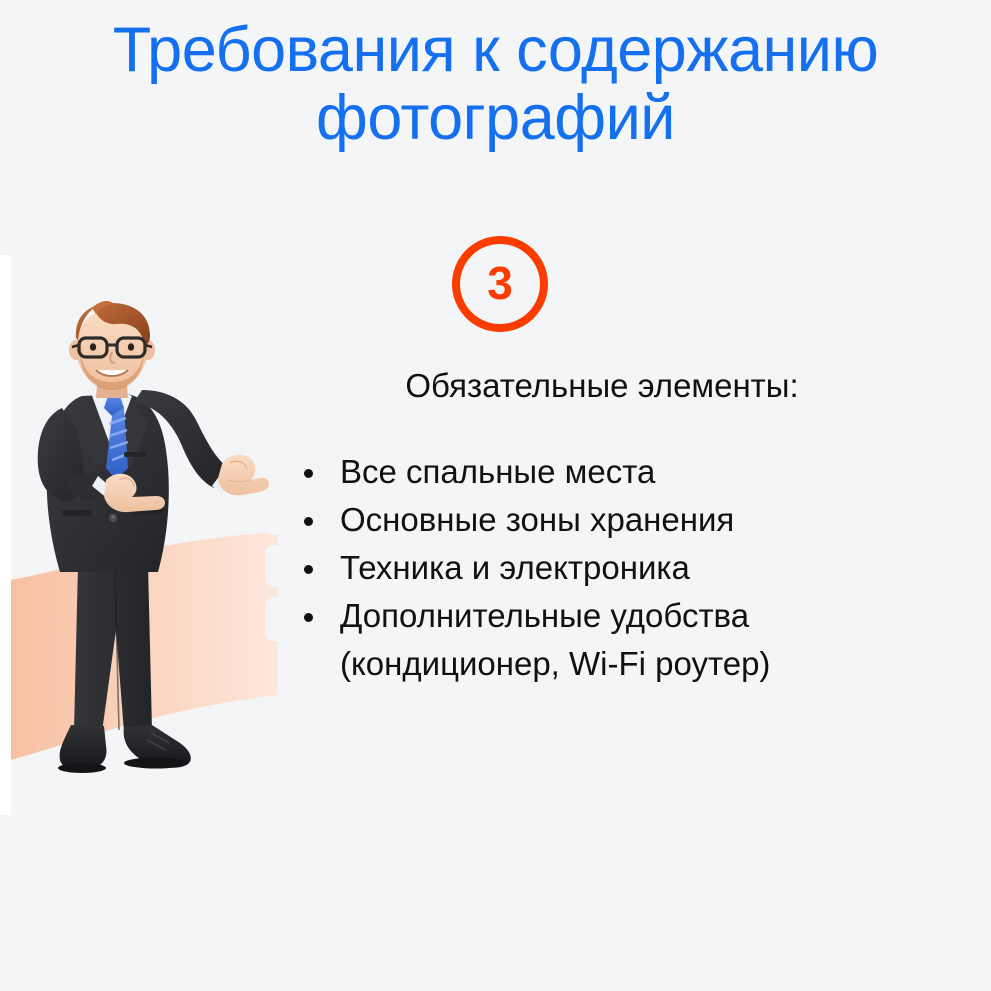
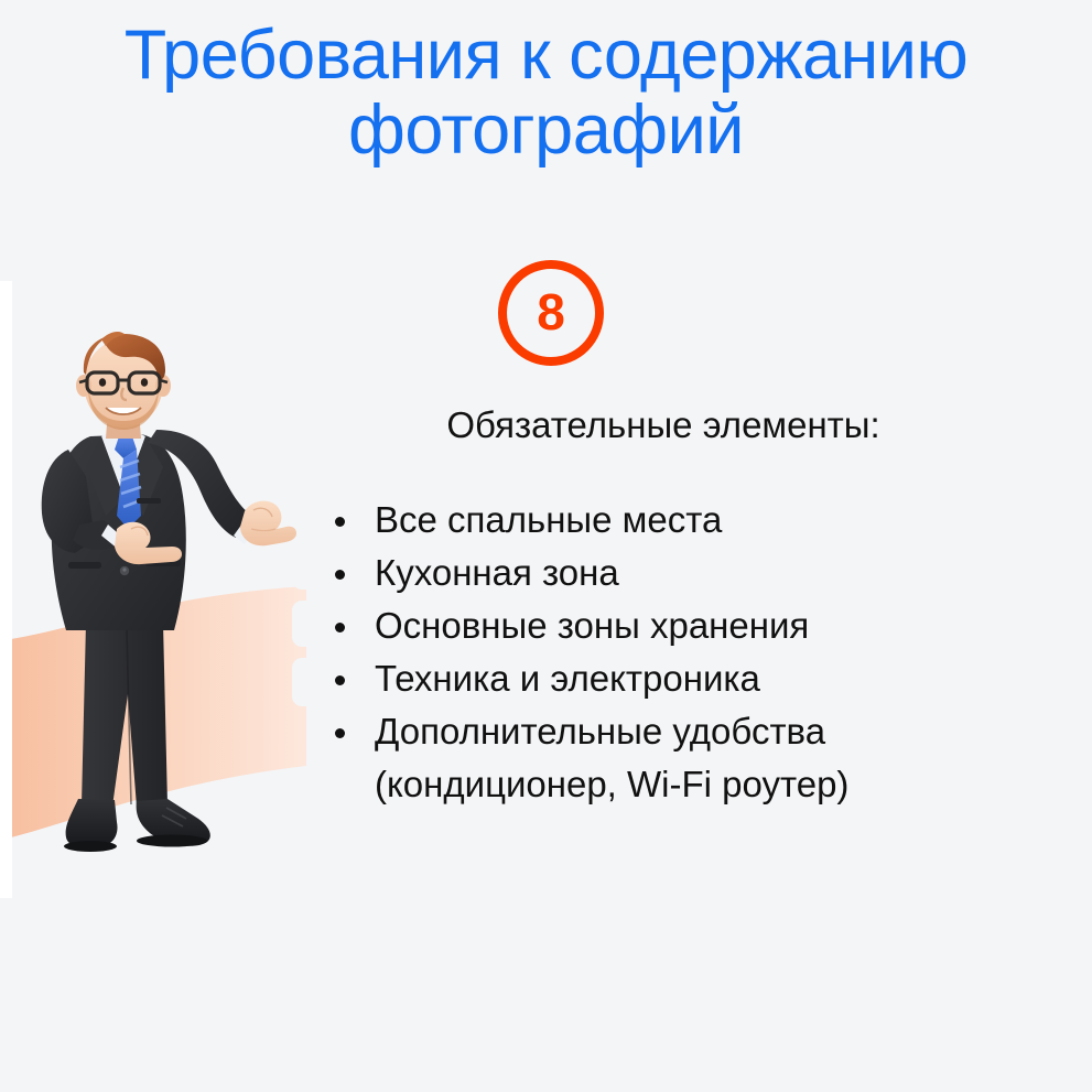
  Требования к содержанию
  фотографий
- 3
+ 8
  Обязательные элементы:
  Все спальные места
+ Кухонная зона
  Основные зоны хранения
  Техника и электроника
  Дополнительные удобства
  (кондиционер, Wi-Fi роутер)
